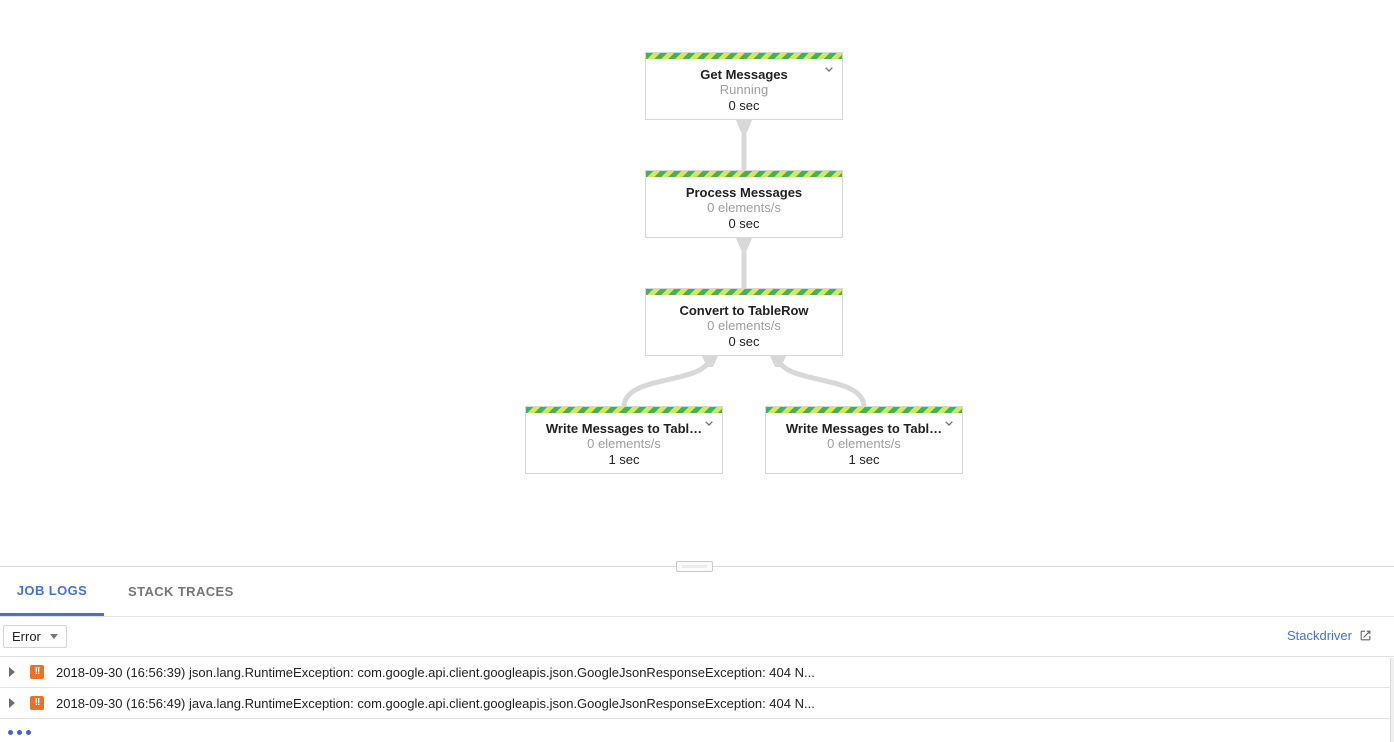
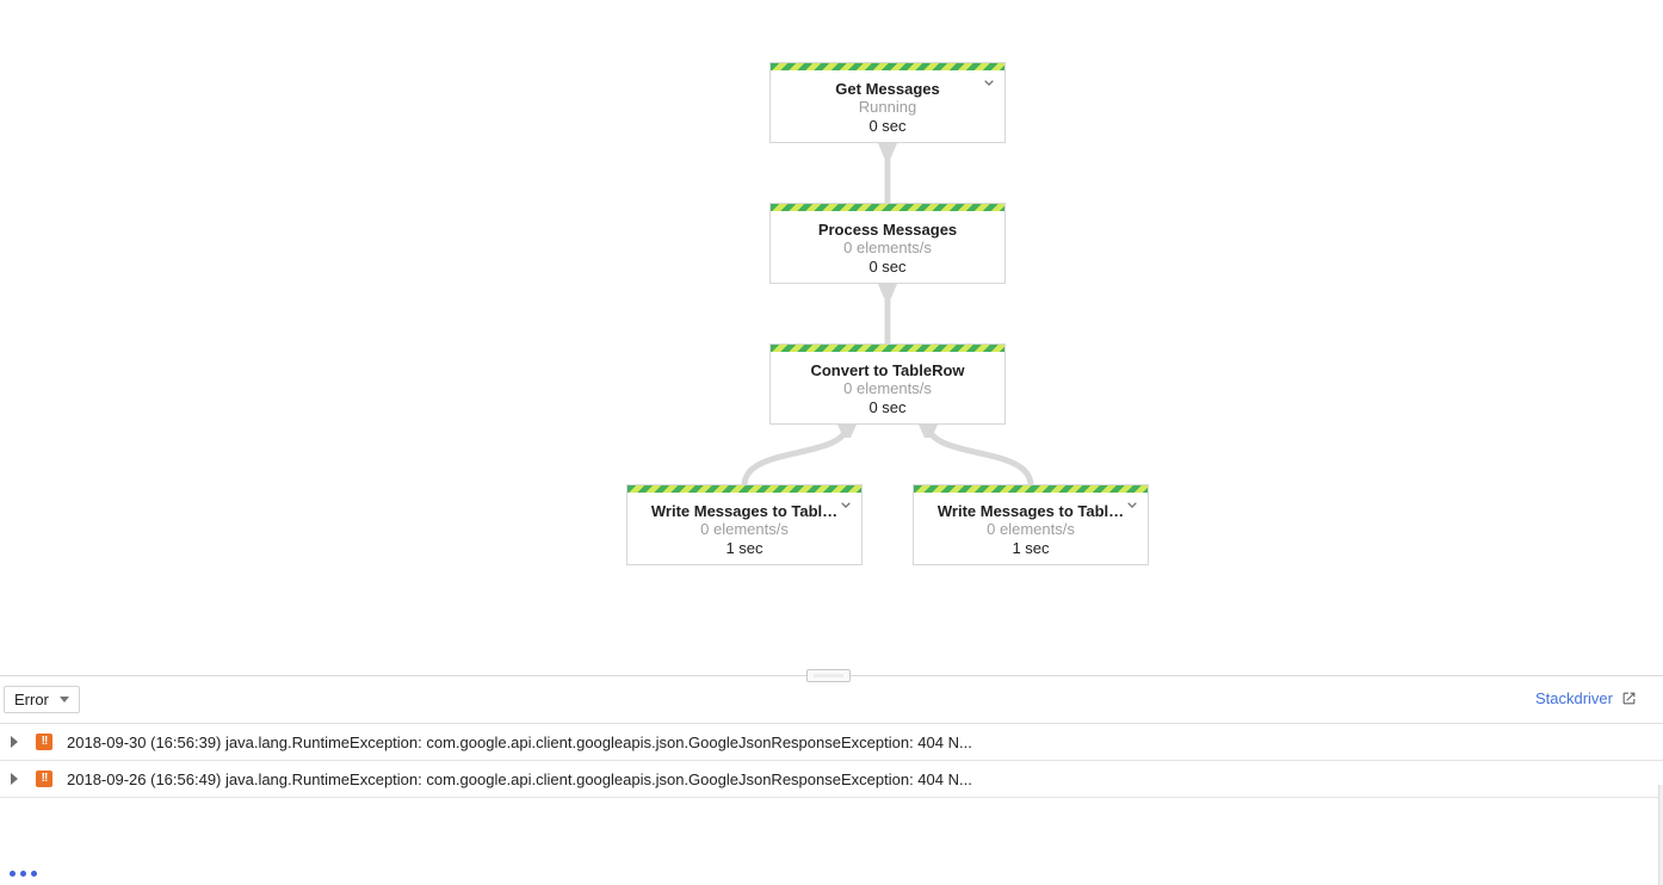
  Get Messages
  Running
  0 sec
  Process Messages
  0 elements/s
  0 sec
  Convert to TableRow
  0 elements/s
  0 sec
  Write Messages to Tabl…
  0 elements/s
  1 sec
  Write Messages to Tabl…
  0 elements/s
  1 sec
- JOB LOGS
- STACK TRACES
  Error
  Stackdriver
  !!
- 2018-09-30 (16:56:39) json.lang.RuntimeException: com.google.api.client.googleapis.json.GoogleJsonResponseException: 404 N...
+ 2018-09-30 (16:56:39) java.lang.RuntimeException: com.google.api.client.googleapis.json.GoogleJsonResponseException: 404 N...
  !!
- 2018-09-30 (16:56:49) java.lang.RuntimeException: com.google.api.client.googleapis.json.GoogleJsonResponseException: 404 N...
+ 2018-09-26 (16:56:49) java.lang.RuntimeException: com.google.api.client.googleapis.json.GoogleJsonResponseException: 404 N...
